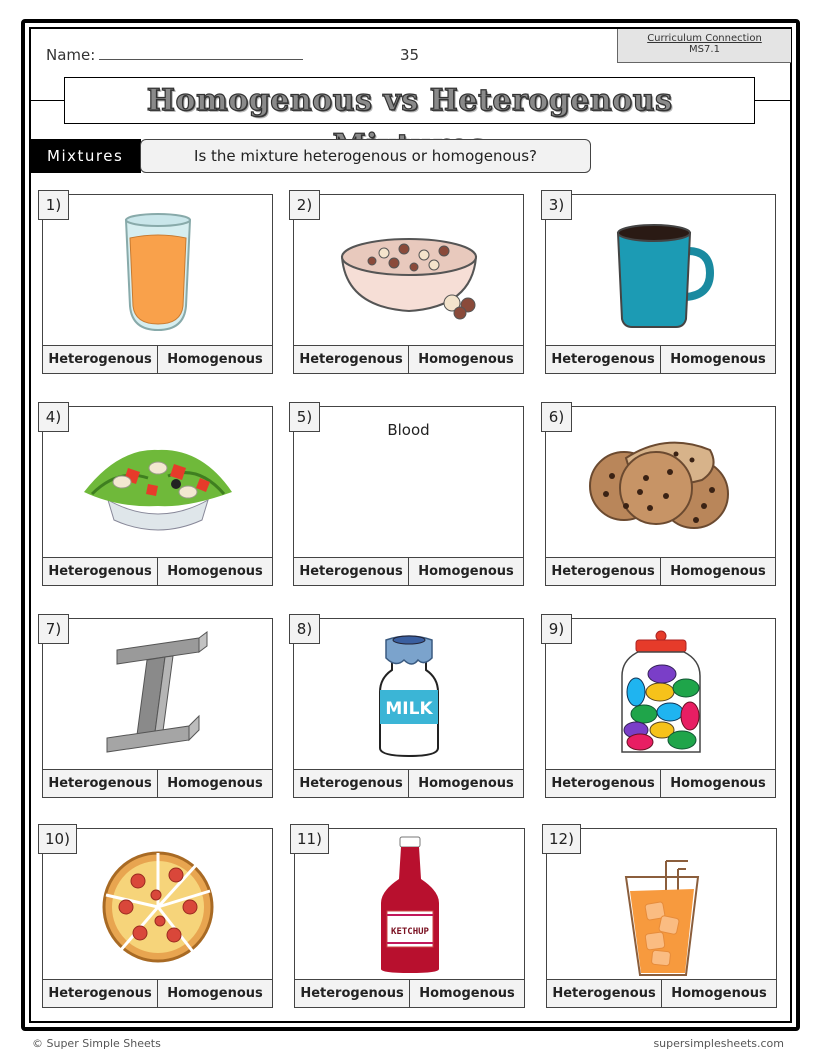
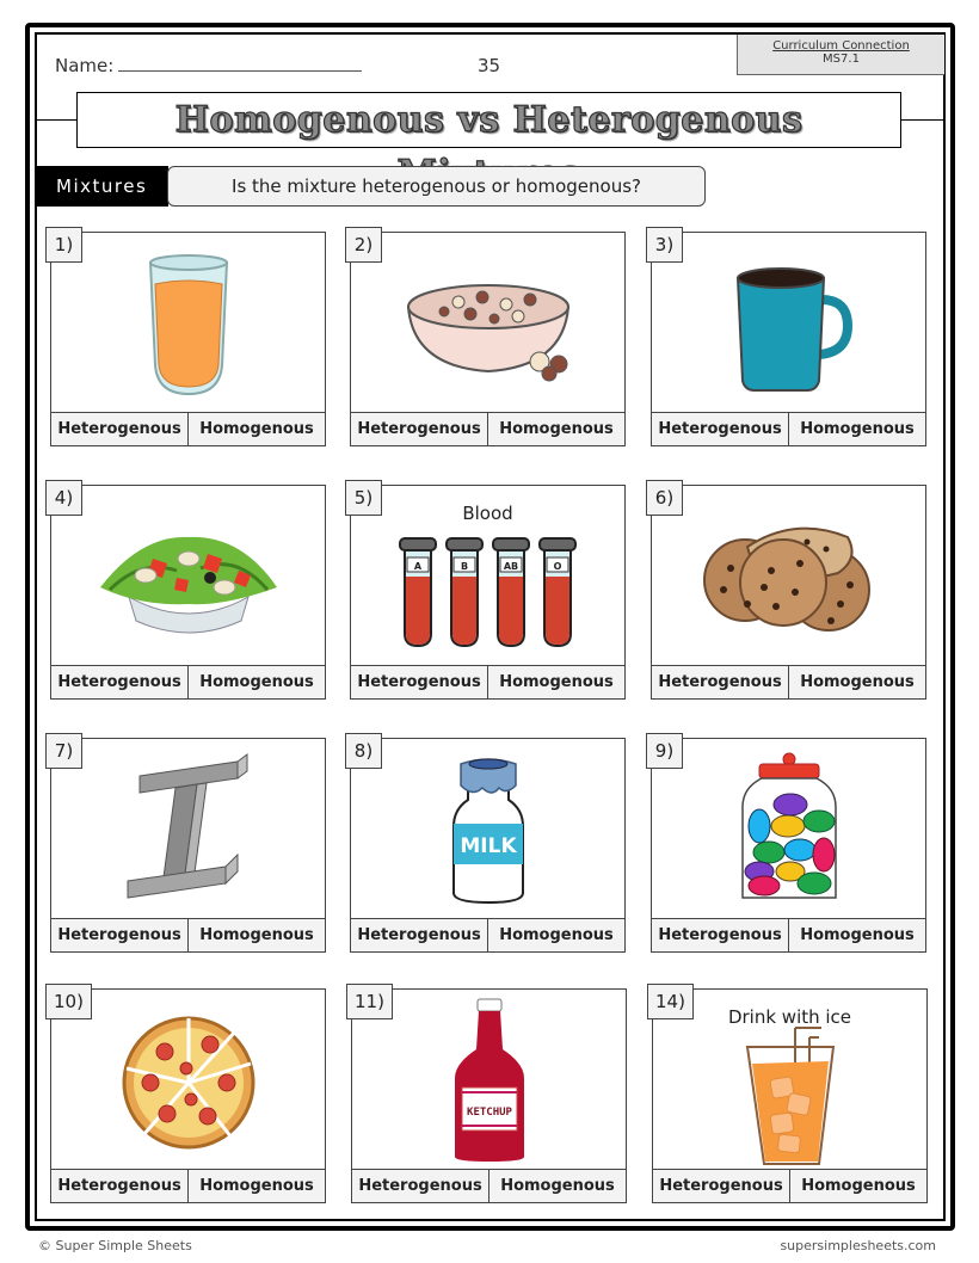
  Name:
  35
  Curriculum Connection
  MS7.1
  Homogenous vs Heterogenous
  Mixtures
  Is the mixture heterogenous or homogenous?
  1)
  Heterogenous
  Homogenous
  2)
  Heterogenous
  Homogenous
  3)
  Heterogenous
  Homogenous
  4)
  Heterogenous
  Homogenous
  Blood
+ A
+ B
+ AB
+ O
  5)
  Heterogenous
  Homogenous
  6)
  Heterogenous
  Homogenous
  7)
  Heterogenous
  Homogenous
  MILK
  8)
  Heterogenous
  Homogenous
  9)
  Heterogenous
  Homogenous
  10)
  Heterogenous
  Homogenous
  KETCHUP
  11)
  Heterogenous
  Homogenous
+ Drink with ice
- 12)
+ 14)
  Heterogenous
  Homogenous
  © Super Simple Sheets
  supersimplesheets.com
